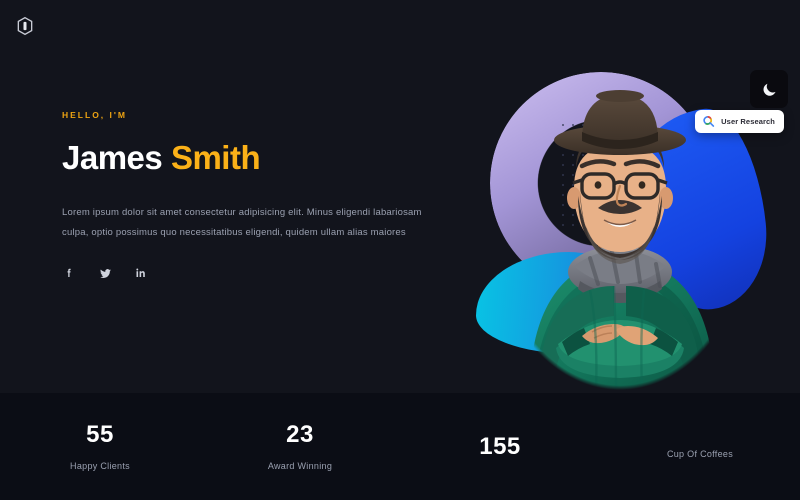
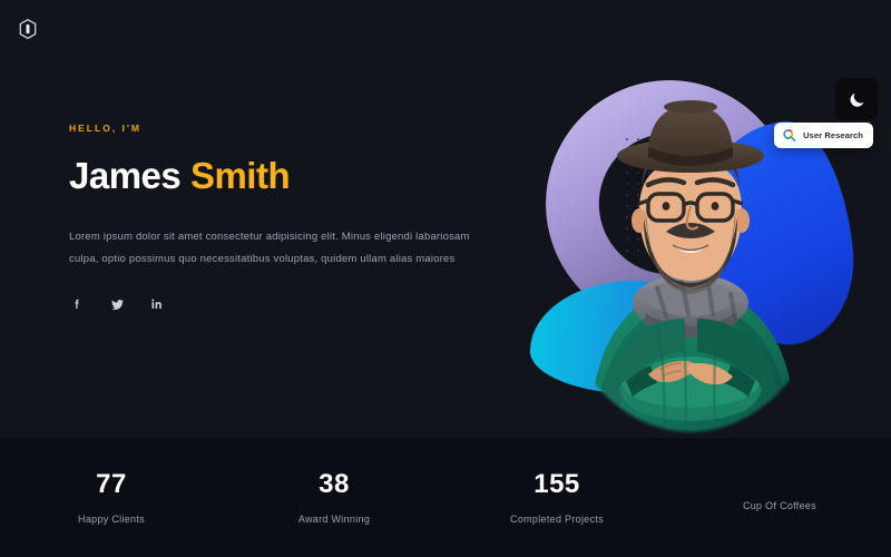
  HELLO, I'M
  James Smith
- Lorem ipsum dolor sit amet consectetur adipisicing elit. Minus eligendi labariosam culpa, optio possimus quo necessitatibus eligendi, quidem ullam alias maiores
+ Lorem ipsum dolor sit amet consectetur adipisicing elit. Minus eligendi labariosam culpa, optio possimus quo necessitatibus voluptas, quidem ullam alias maiores
  User Research
- 55
+ 77
  Happy Clients
- 23
+ 38
  Award Winning
  155
+ Completed Projects
  Cup Of Coffees
